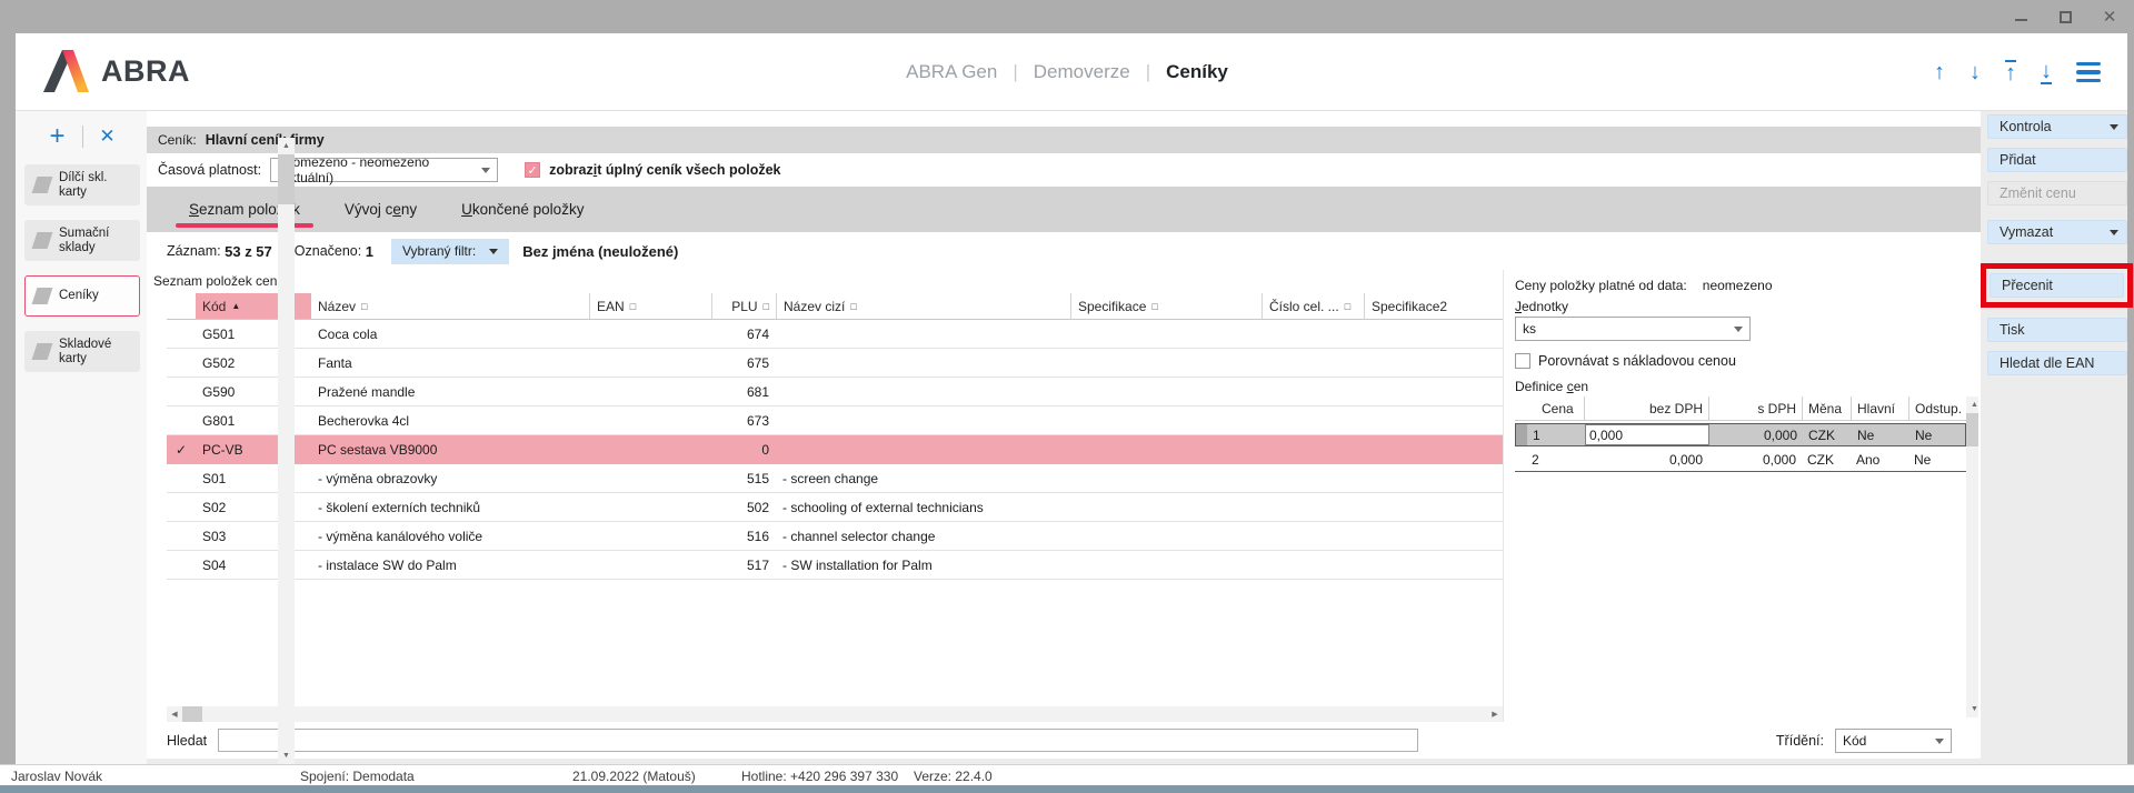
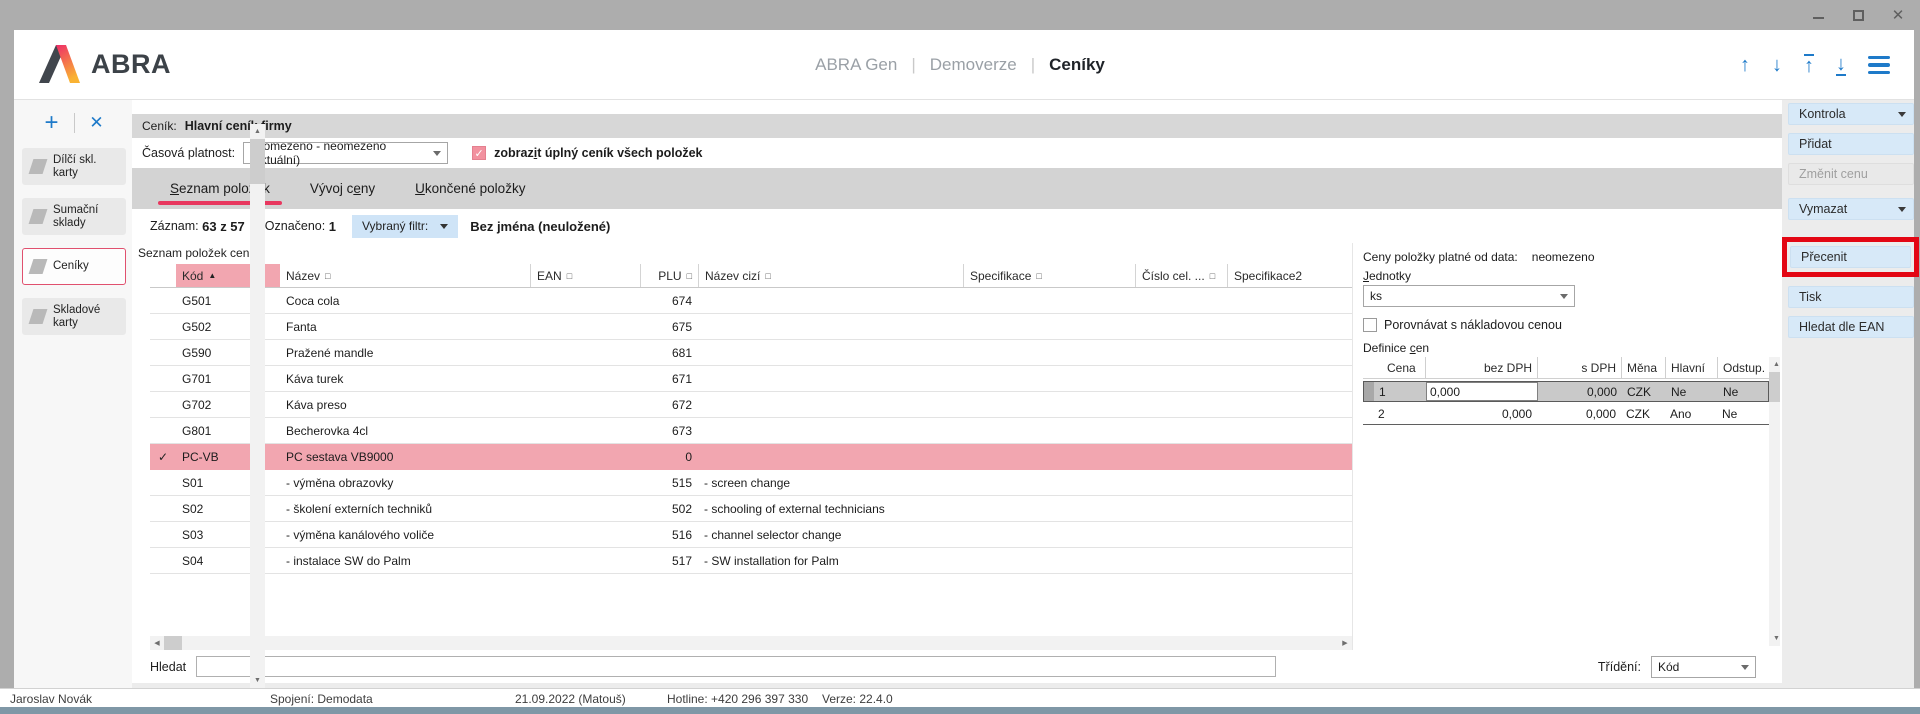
  ✕
  ABRA
  ABRA Gen
  |
  Demoverze
  |
  Ceníky
  ↑
  ↓
  ↑
  ↓
  +
  ✕
  Dílčí skl.
  karty
  Sumační
  sklady
  Ceníky
  Skladové
  karty
  Ceník:
  Hlavní ceníirmy
  Časová platnost:
  omezeno - neomezeno tuální)
  zobrazit úplný ceník všech položek
  S
  eznam polok
  Vývoj c
  e
  ny
  U
  končené položky
  Záznam:
- 53 z 57
+ 63 z 57
  Označeno:
  1
  Vybraný filtr:
  Bez jména (neuložené)
  Seznam položek cen
  Kód
  ▲
  Název
  □
  EAN
  □
  PLU
  □
  Název cizí
  □
  Specifikace
  □
  Číslo cel. ...
  □
  Specifikace2
  G501
  Coca cola
  674
  G502
  Fanta
  675
  G590
  Pražené mandle
  681
+ G701
+ Káva turek
+ 671
+ G702
+ Káva preso
+ 672
  G801
  Becherovka 4cl
  673
  ✓
  PC-VB
  PC sestava VB9000
  0
  S01
  - výměna obrazovky
  515
  - screen change
  S02
  - školení externích techniků
  502
  - schooling of external technicians
  S03
  - výměna kanálového voliče
  516
  - channel selector change
  S04
  - instalace SW do Palm
  517
  - SW installation for Palm
  Ceny položky platné od data:
  neomezeno
  Jednotky
  ks
  Porovnávat s nákladovou cenou
  Definice cen
  Cena
  bez DPH
  s DPH
  Měna
  Hlavní
  Odstup.
  1
  0,000
  0,000
  CZK
  Ne
  Ne
  2
  0,000
  0,000
  CZK
  Ano
  Ne
  Hledat
  Třídění:
  Kód
  Kontrola
  Přidat
  Změnit cenu
  Vymazat
  Přecenit
  Tisk
  Hledat dle EAN
  Jaroslav Novák
  Spojení: Demodata
  21.09.2022 (Matouš)
  Hotline: +420 296 397 330
  Verze: 22.4.0
